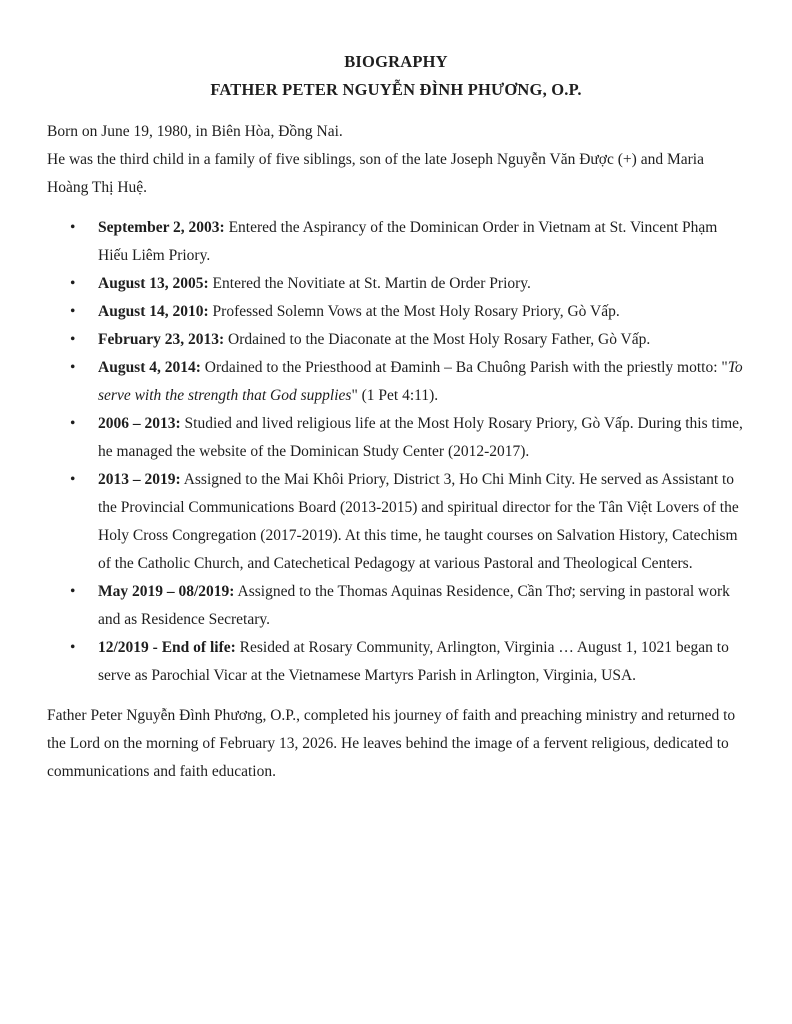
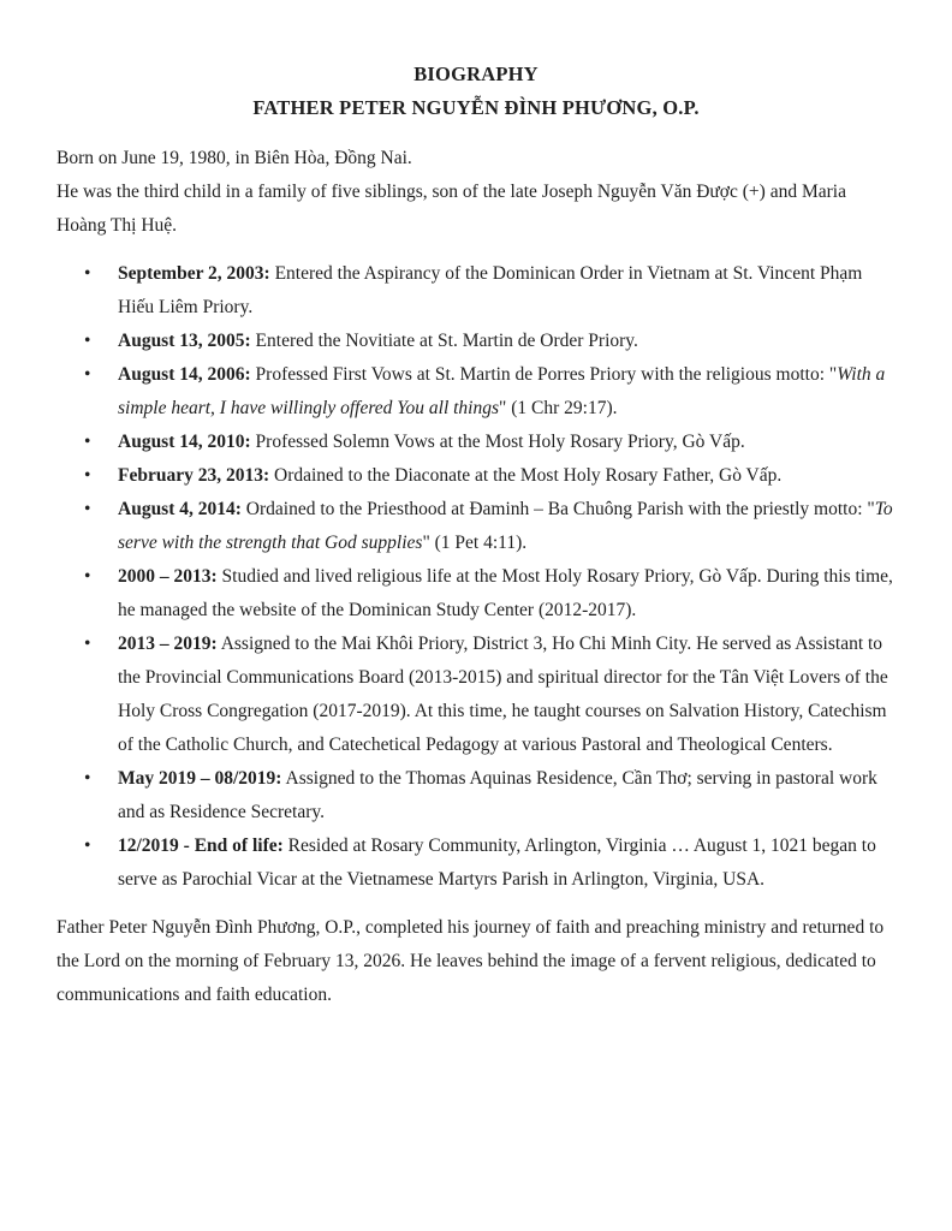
  BIOGRAPHY
  FATHER PETER NGUYỄN ĐÌNH PHƯƠNG, O.P.
  Born on June 19, 1980, in Biên Hòa, Đồng Nai.
  He was the third child in a family of five siblings, son of the late Joseph Nguyễn Văn Được (+) and Maria Hoàng Thị Huệ.
  September 2, 2003: Entered the Aspirancy of the Dominican Order in Vietnam at St. Vincent Phạm Hiếu Liêm Priory.
  August 13, 2005: Entered the Novitiate at St. Martin de Order Priory.
+ August 14, 2006: Professed First Vows at St. Martin de Porres Priory with the religious motto: "With a simple heart, I have willingly offered You all things" (1 Chr 29:17).
  August 14, 2010: Professed Solemn Vows at the Most Holy Rosary Priory, Gò Vấp.
  February 23, 2013: Ordained to the Diaconate at the Most Holy Rosary Father, Gò Vấp.
  August 4, 2014: Ordained to the Priesthood at Đaminh – Ba Chuông Parish with the priestly motto: "To serve with the strength that God supplies" (1 Pet 4:11).
- 2006 – 2013: Studied and lived religious life at the Most Holy Rosary Priory, Gò Vấp. During this time, he managed the website of the Dominican Study Center (2012-2017).
+ 2000 – 2013: Studied and lived religious life at the Most Holy Rosary Priory, Gò Vấp. During this time, he managed the website of the Dominican Study Center (2012-2017).
  2013 – 2019: Assigned to the Mai Khôi Priory, District 3, Ho Chi Minh City. He served as Assistant to the Provincial Communications Board (2013-2015) and spiritual director for the Tân Việt Lovers of the Holy Cross Congregation (2017-2019). At this time, he taught courses on Salvation History, Catechism of the Catholic Church, and Catechetical Pedagogy at various Pastoral and Theological Centers.
  May 2019 – 08/2019: Assigned to the Thomas Aquinas Residence, Cần Thơ; serving in pastoral work and as Residence Secretary.
  12/2019 - End of life: Resided at Rosary Community, Arlington, Virginia … August 1, 1021 began to serve as Parochial Vicar at the Vietnamese Martyrs Parish in Arlington, Virginia, USA.
  Father Peter Nguyễn Đình Phương, O.P., completed his journey of faith and preaching ministry and returned to the Lord on the morning of February 13, 2026. He leaves behind the image of a fervent religious, dedicated to communications and faith education.
